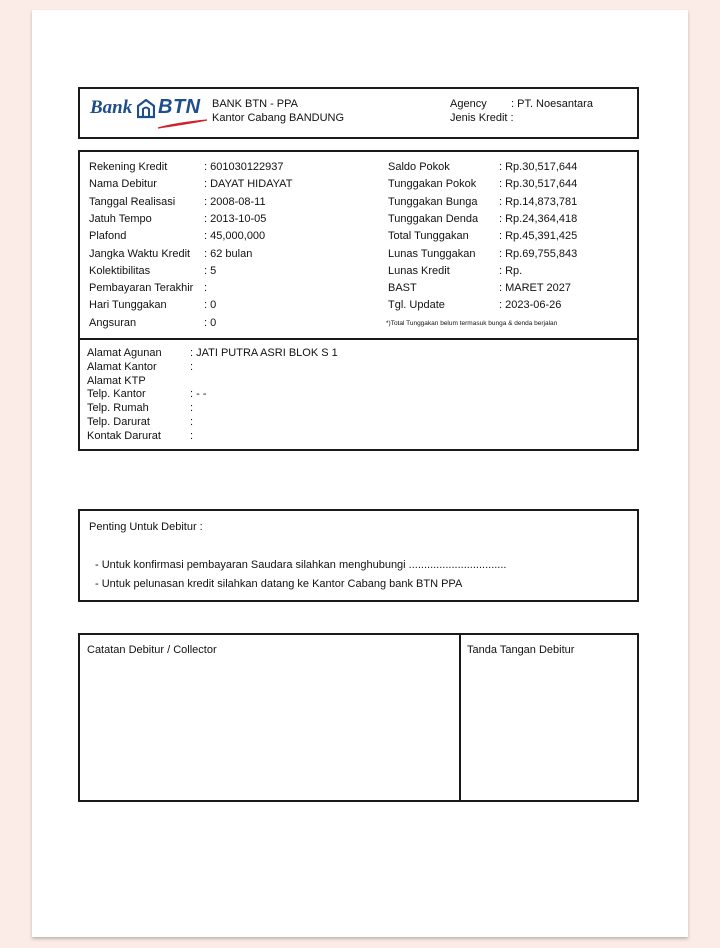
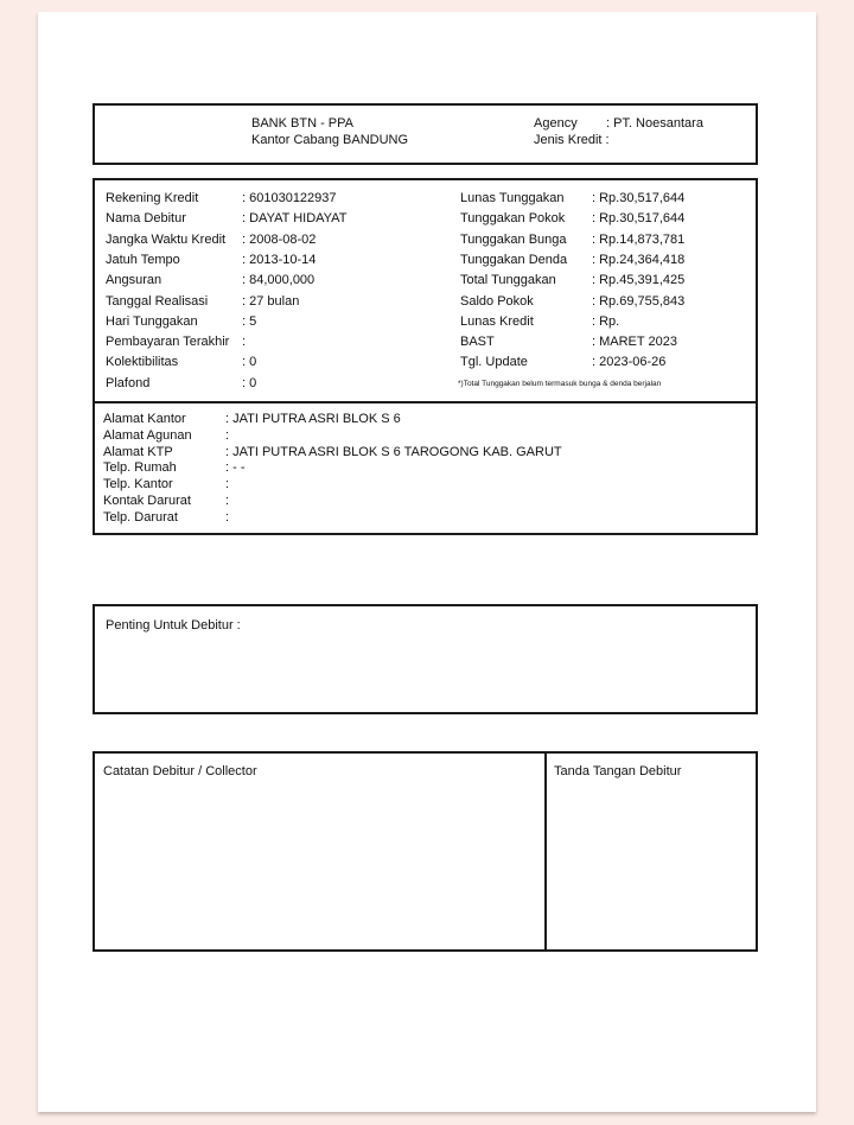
- Bank
- BTN
  BANK BTN - PPA
  Kantor Cabang BANDUNG
  Agency
  : PT. Noesantara
  Jenis Kredit :
  Rekening Kredit
  : 601030122937
  Nama Debitur
  : DAYAT HIDAYAT
- Tanggal Realisasi
+ Jangka Waktu Kredit
- : 2008-08-11
+ : 2008-08-02
  Jatuh Tempo
- : 2013-10-05
+ : 2013-10-14
- Plafond
+ Angsuran
- : 45,000,000
+ : 84,000,000
- Jangka Waktu Kredit
+ Tanggal Realisasi
- : 62 bulan
+ : 27 bulan
- Kolektibilitas
+ Hari Tunggakan
  : 5
  Pembayaran Terakhir
  :
- Hari Tunggakan
+ Kolektibilitas
  : 0
- Angsuran
+ Plafond
  : 0
- Saldo Pokok
+ Lunas Tunggakan
  : Rp.30,517,644
  Tunggakan Pokok
  : Rp.30,517,644
  Tunggakan Bunga
  : Rp.14,873,781
  Tunggakan Denda
  : Rp.24,364,418
  Total Tunggakan
  : Rp.45,391,425
- Lunas Tunggakan
+ Saldo Pokok
  : Rp.69,755,843
  Lunas Kredit
  : Rp.
  BAST
- : MARET 2027
+ : MARET 2023
  Tgl. Update
  : 2023-06-26
- Alamat Agunan
+ Alamat Kantor
- : JATI PUTRA ASRI BLOK S 1
+ : JATI PUTRA ASRI BLOK S 6
- Alamat Kantor
+ Alamat Agunan
  :
  Alamat KTP
+ : JATI PUTRA ASRI BLOK S 6 TAROGONG KAB. GARUT
- Telp. Kantor
+ Telp. Rumah
  : - -
- Telp. Rumah
+ Telp. Kantor
  :
- Telp. Darurat
+ Kontak Darurat
  :
- Kontak Darurat
+ Telp. Darurat
  :
  Penting Untuk Debitur :
- - Untuk konfirmasi pembayaran Saudara silahkan menghubungi ................................
- - Untuk pelunasan kredit silahkan datang ke Kantor Cabang bank BTN PPA
  Catatan Debitur / Collector
  Tanda Tangan Debitur
